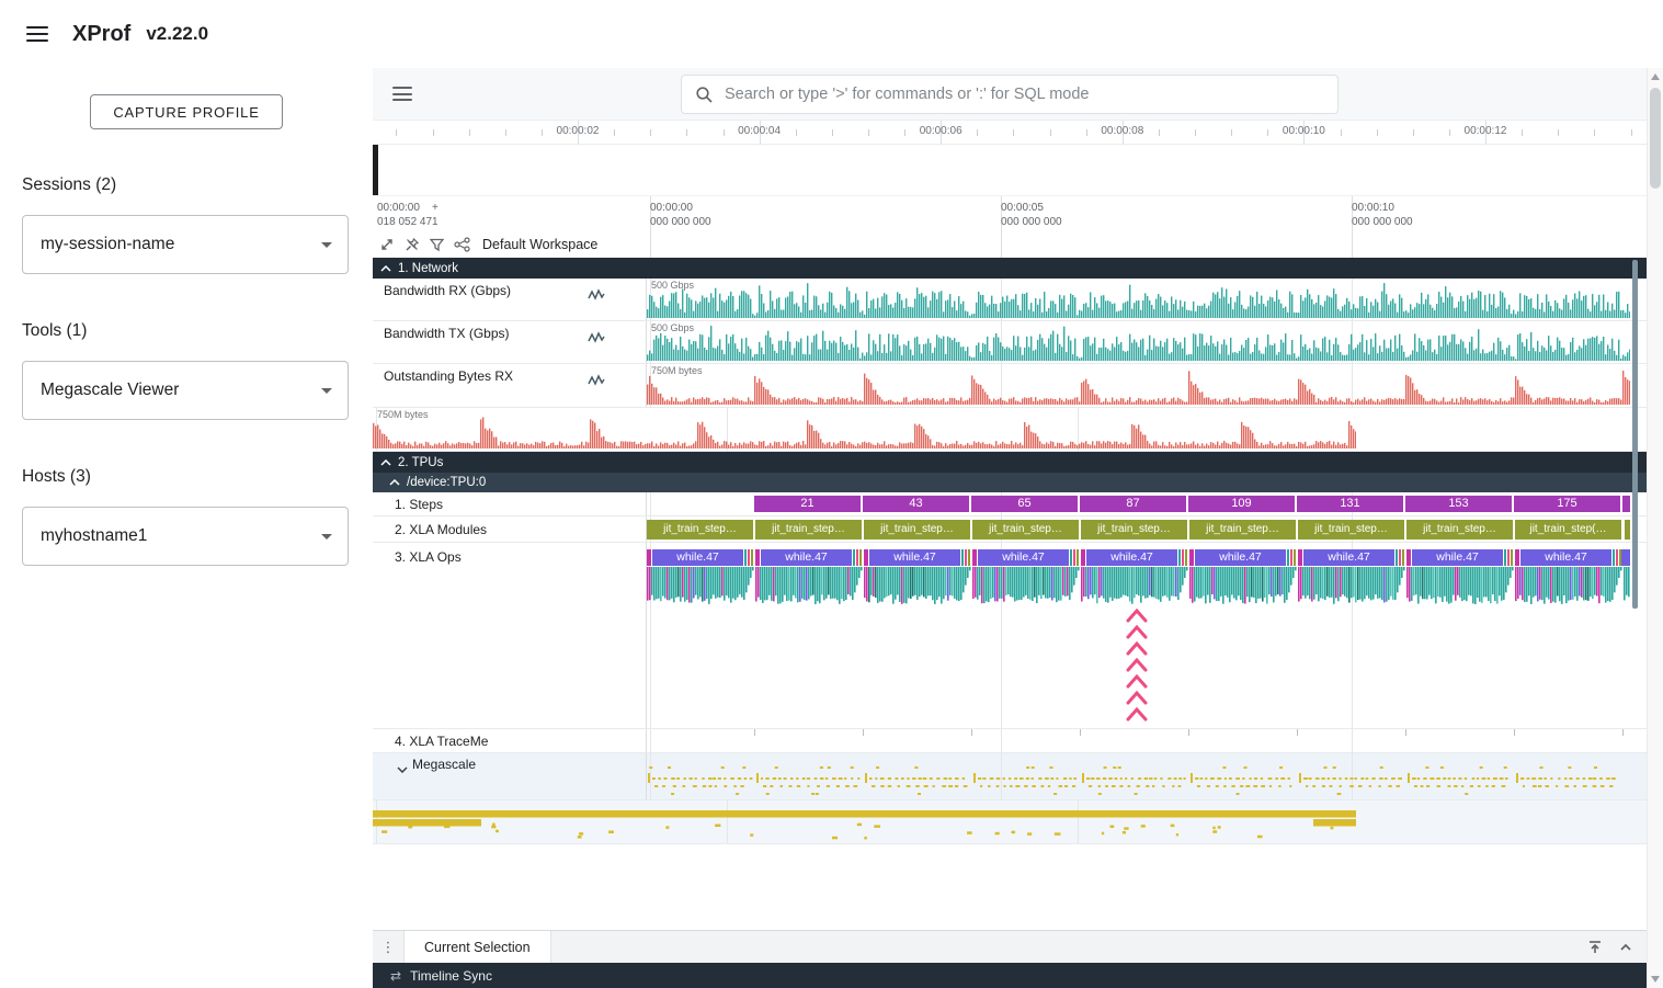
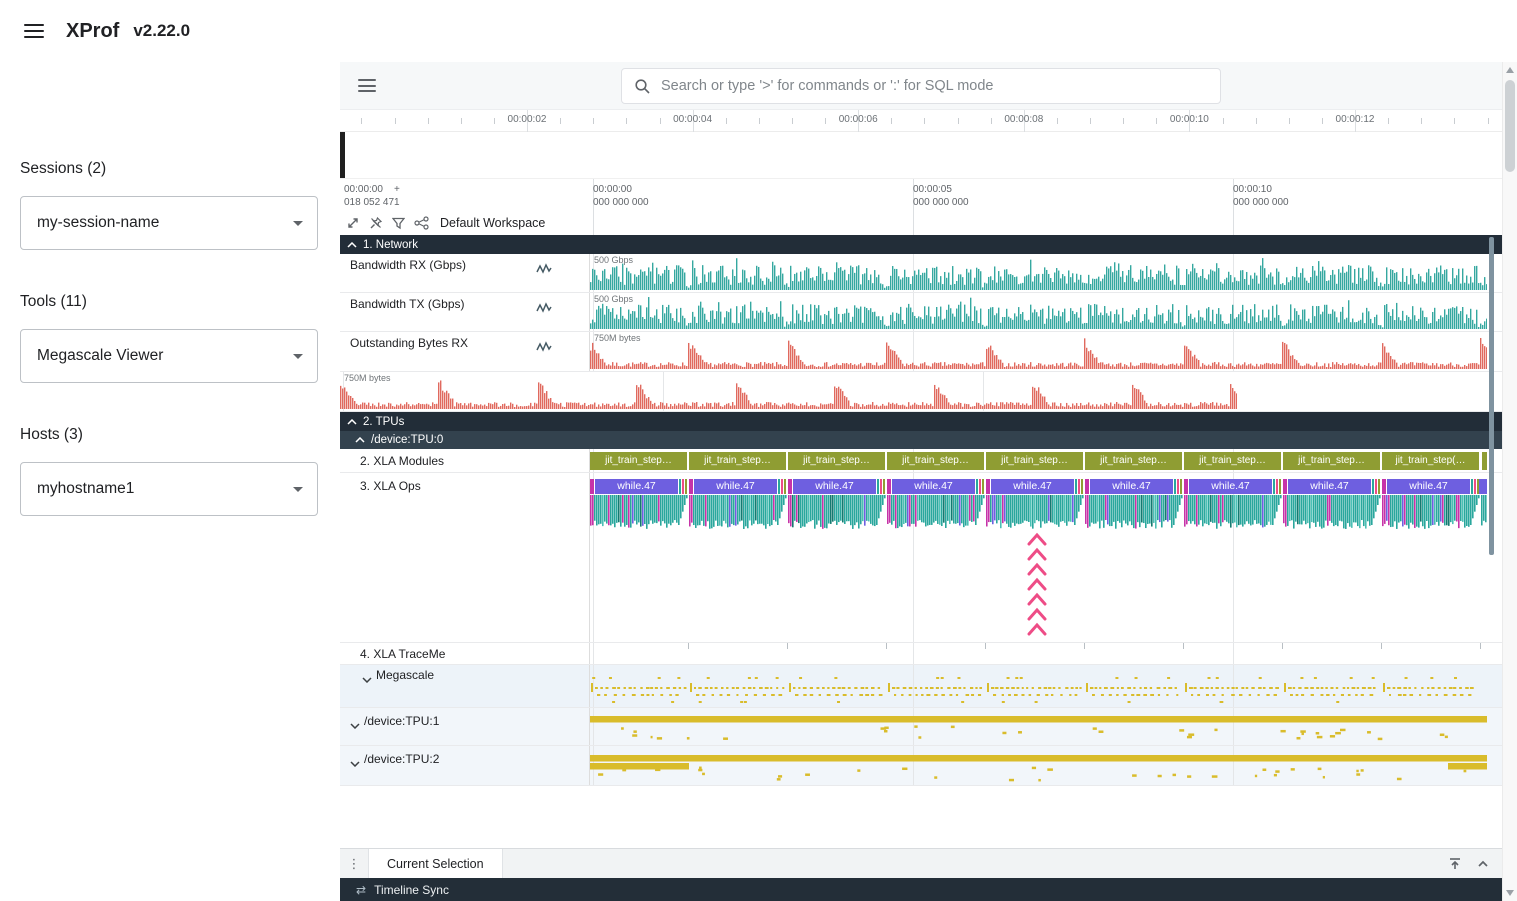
  XProf
  v2.22.0
- CAPTURE PROFILE
  Sessions (2)
  my-session-name
- Tools (1)
+ Tools (11)
  Megascale Viewer
  Hosts (3)
  myhostname1
  Search or type '>' for commands or ':' for SQL mode
  00:00:02
  00:00:04
  00:00:06
  00:00:08
  00:00:10
  00:00:12
  Default Workspace
  00:00:00 +
  018 052 471
  00:00:00
  000 000 000
  00:00:05
  000 000 000
  00:00:10
  000 000 000
  1. Network
  Bandwidth RX (Gbps)
  500 Gbps
  Bandwidth TX (Gbps)
  500 Gbps
  Outstanding Bytes RX
  750M bytes
  750M bytes
  2. TPUs
  /device:TPU:0
- 1. Steps
- 21
- 43
- 65
- 87
- 109
- 131
- 153
- 175
  2. XLA Modules
  jit_train_step…
  jit_train_step…
  jit_train_step…
  jit_train_step…
  jit_train_step…
  jit_train_step…
  jit_train_step…
  jit_train_step…
  jit_train_step(…
  3. XLA Ops
  while.47
  while.47
  while.47
  while.47
  while.47
  while.47
  while.47
  while.47
  while.47
  4. XLA TraceMe
  Megascale
+ /device:TPU:1
+ /device:TPU:2
  ⋮
  Current Selection
  ⇄
  Timeline Sync
